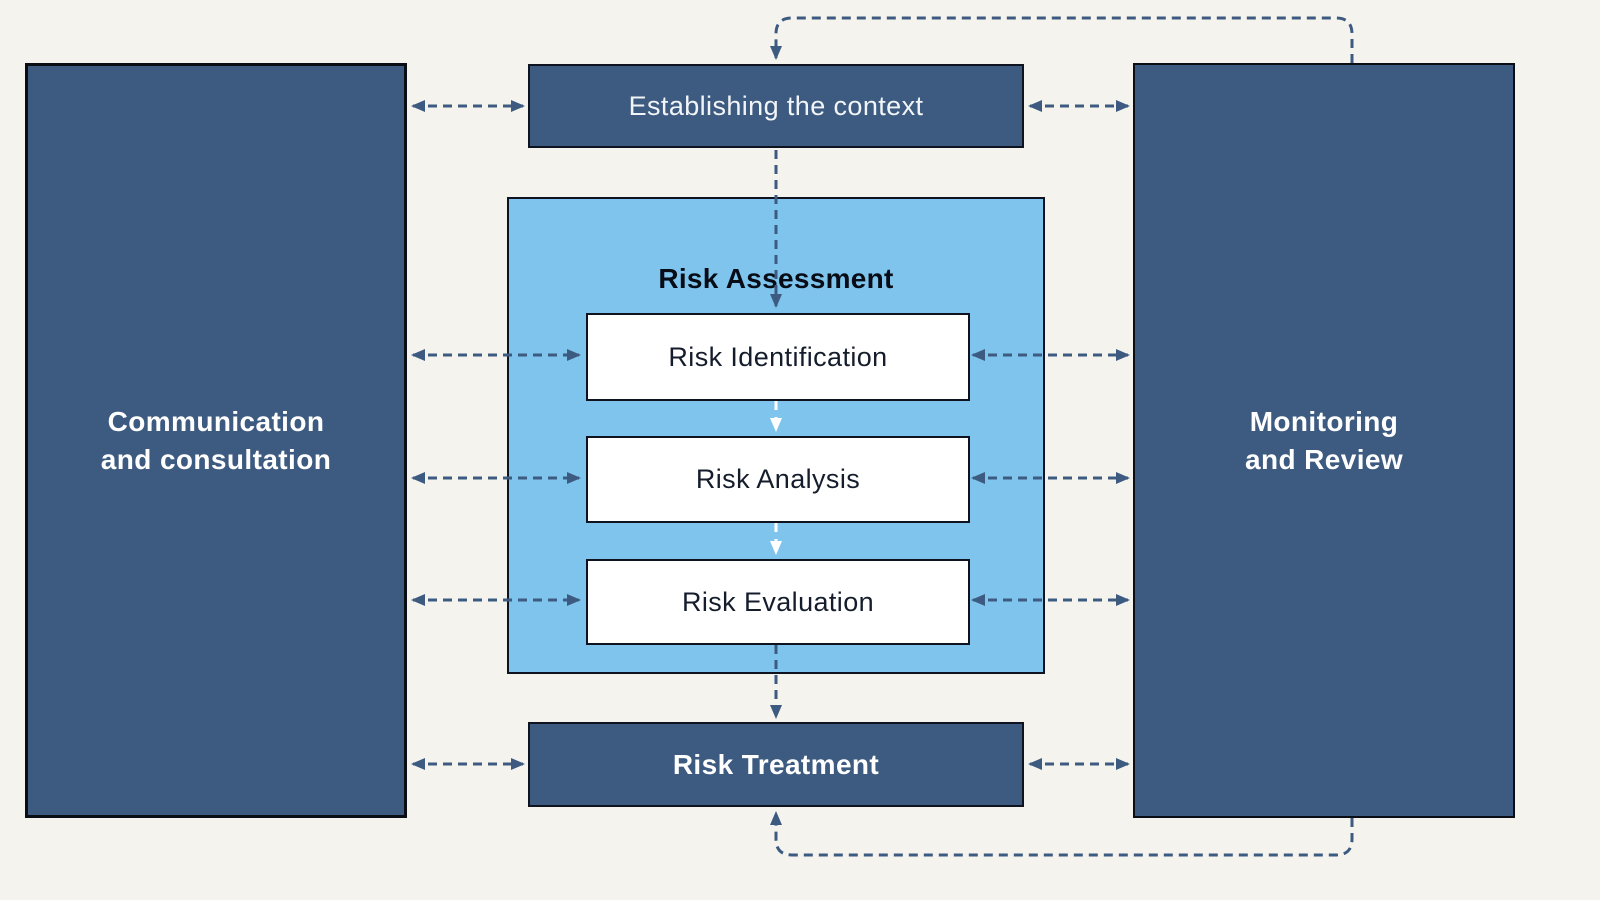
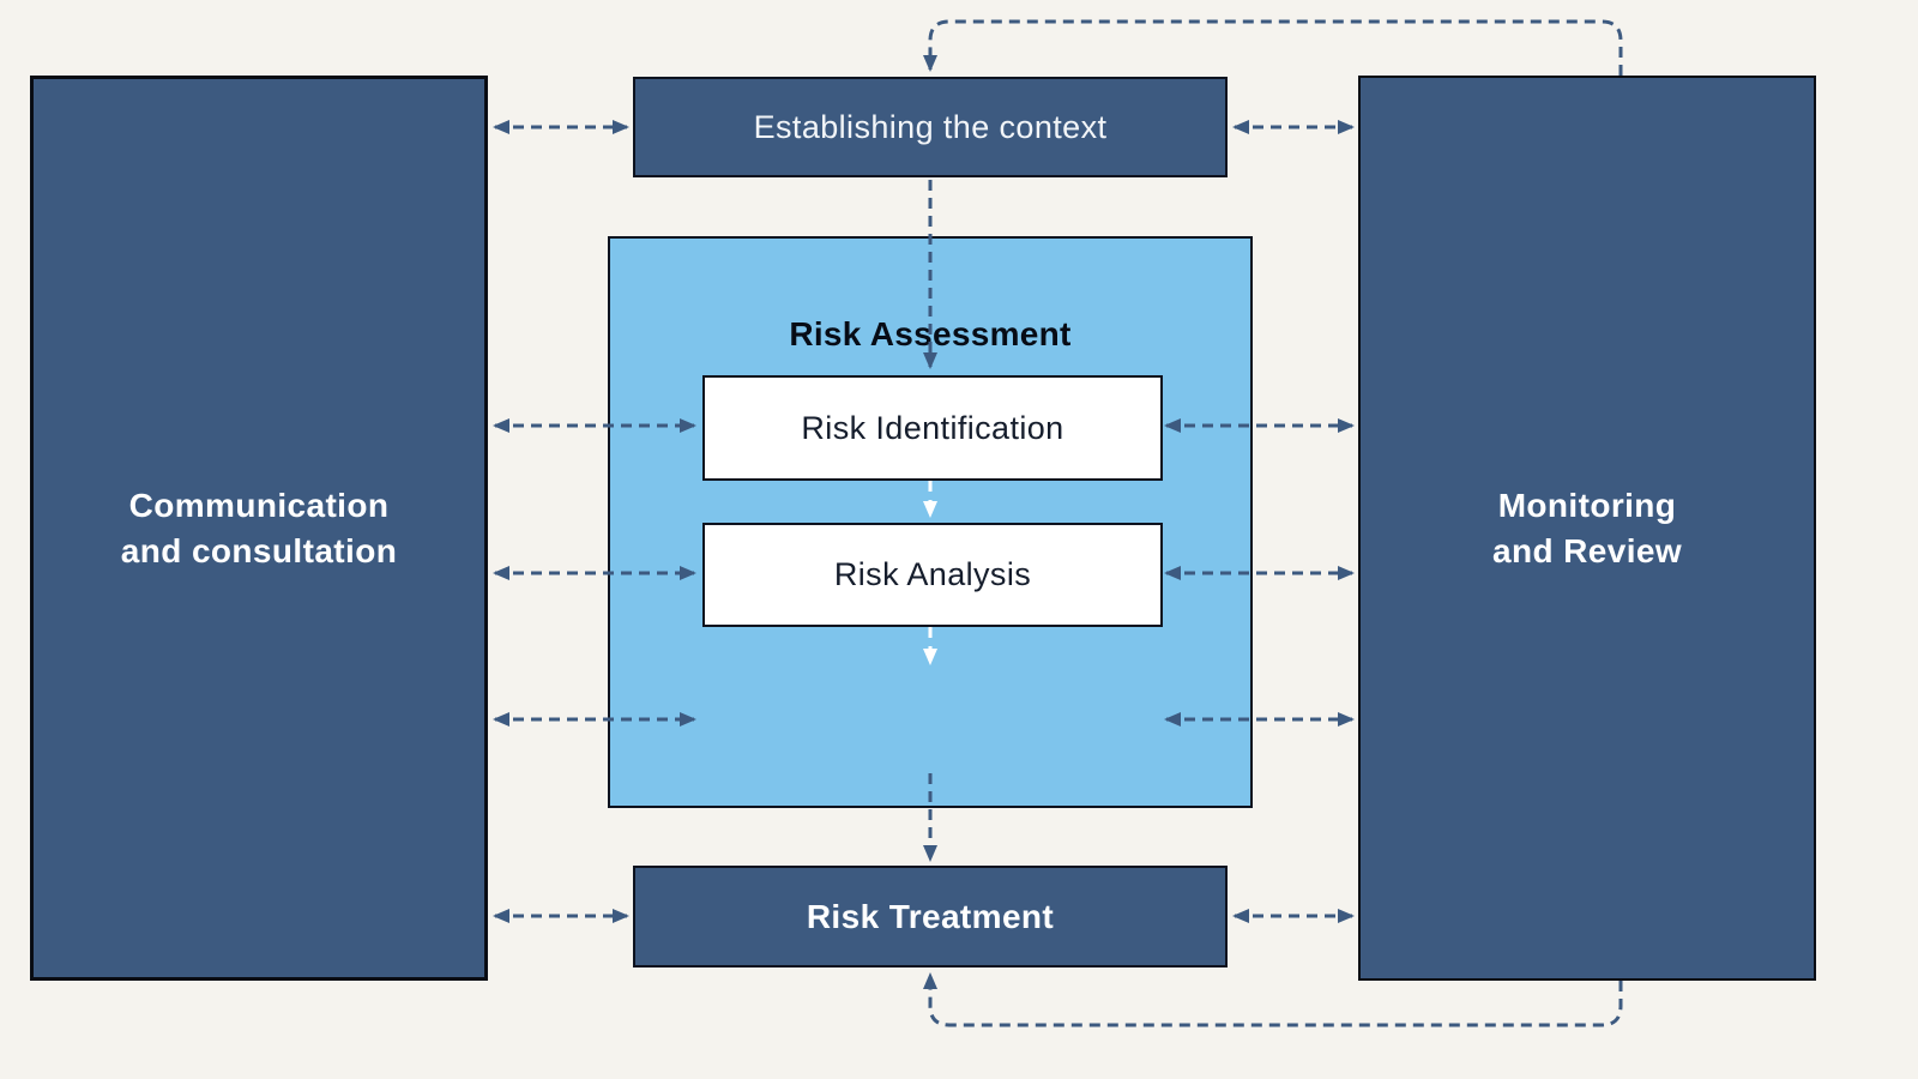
  Communication
  and consultation
  Establishing the context
  Risk Assessment
  Risk Identification
  Risk Analysis
- Risk Evaluation
  Risk Treatment
  Monitoring
  and Review
